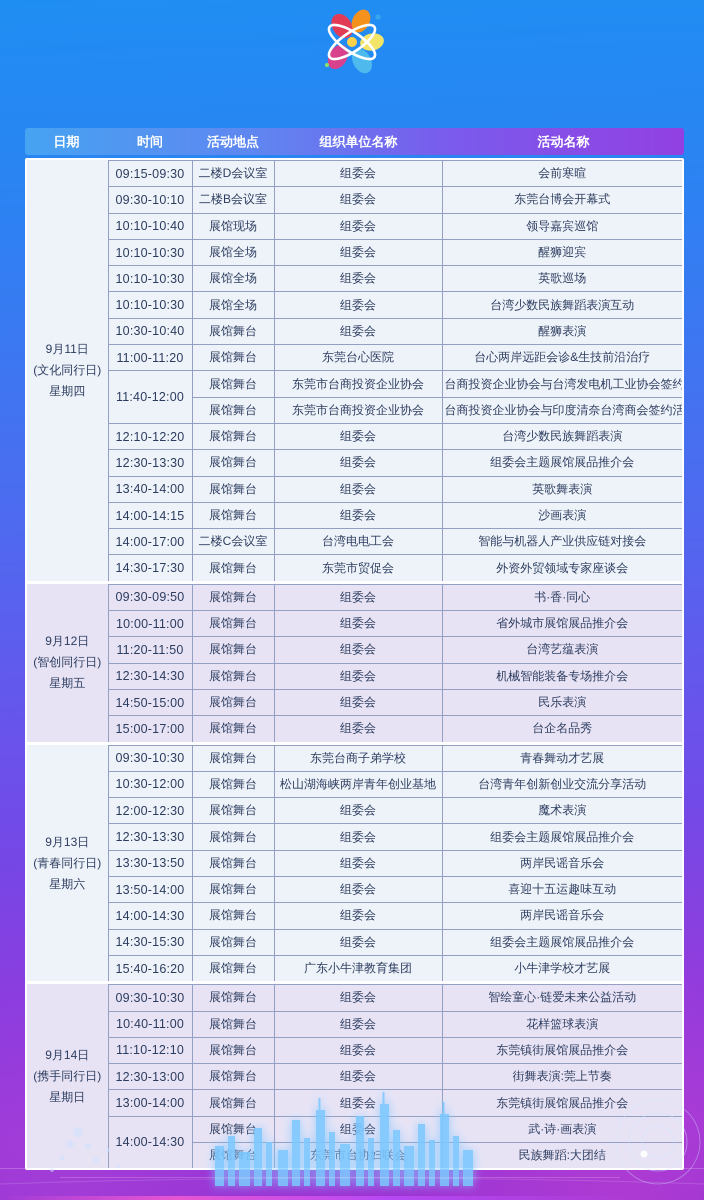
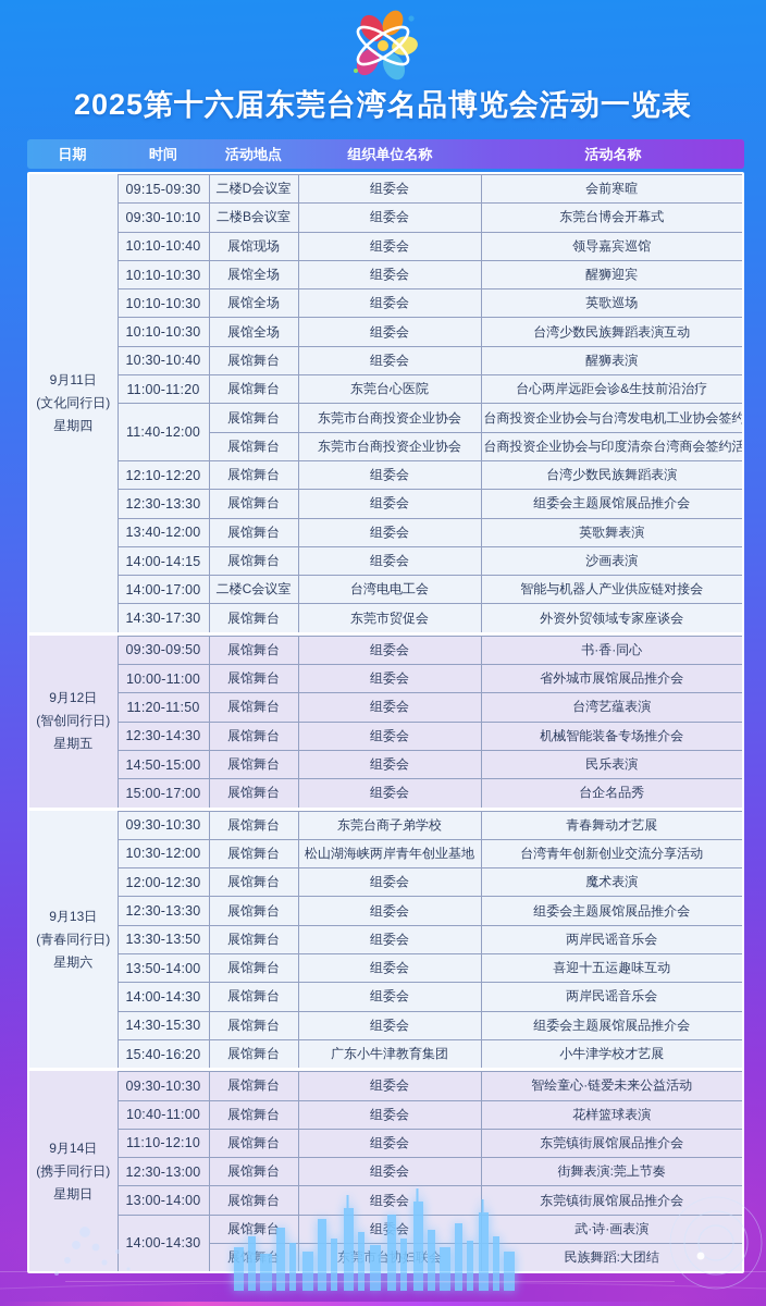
+ 2025第十六届东莞台湾名品博览会活动一览表
  日期
  时间
  活动地点
  组织单位名称
  活动名称
  9月11日(文化同行日)星期四	09:15-09:30	二楼D会议室	组委会	会前寒暄
  09:30-10:10	二楼B会议室	组委会	东莞台博会开幕式
  10:10-10:40	展馆现场	组委会	领导嘉宾巡馆
  10:10-10:30	展馆全场	组委会	醒狮迎宾
  10:10-10:30	展馆全场	组委会	英歌巡场
  10:10-10:30	展馆全场	组委会	台湾少数民族舞蹈表演互动
  10:30-10:40	展馆舞台	组委会	醒狮表演
  11:00-11:20	展馆舞台	东莞台心医院	台心两岸远距会诊&生技前沿治疗
  11:40-12:00	展馆舞台	东莞市台商投资企业协会	台商投资企业协会与台湾发电机工业协会签约
  展馆舞台	东莞市台商投资企业协会	台商投资企业协会与印度清奈台湾商会签约活
  12:10-12:20	展馆舞台	组委会	台湾少数民族舞蹈表演
  12:30-13:30	展馆舞台	组委会	组委会主题展馆展品推介会
- 13:40-14:00	展馆舞台	组委会	英歌舞表演
+ 13:40-12:00	展馆舞台	组委会	英歌舞表演
  14:00-14:15	展馆舞台	组委会	沙画表演
  14:00-17:00	二楼C会议室	台湾电电工会	智能与机器人产业供应链对接会
  14:30-17:30	展馆舞台	东莞市贸促会	外资外贸领域专家座谈会
  9月12日(智创同行日)星期五	09:30-09:50	展馆舞台	组委会	书·香·同心
  10:00-11:00	展馆舞台	组委会	省外城市展馆展品推介会
  11:20-11:50	展馆舞台	组委会	台湾艺蕴表演
  12:30-14:30	展馆舞台	组委会	机械智能装备专场推介会
  14:50-15:00	展馆舞台	组委会	民乐表演
  15:00-17:00	展馆舞台	组委会	台企名品秀
  9月13日(青春同行日)星期六	09:30-10:30	展馆舞台	东莞台商子弟学校	青春舞动才艺展
  10:30-12:00	展馆舞台	松山湖海峡两岸青年创业基地	台湾青年创新创业交流分享活动
  12:00-12:30	展馆舞台	组委会	魔术表演
  12:30-13:30	展馆舞台	组委会	组委会主题展馆展品推介会
  13:30-13:50	展馆舞台	组委会	两岸民谣音乐会
  13:50-14:00	展馆舞台	组委会	喜迎十五运趣味互动
  14:00-14:30	展馆舞台	组委会	两岸民谣音乐会
  14:30-15:30	展馆舞台	组委会	组委会主题展馆展品推介会
  15:40-16:20	展馆舞台	广东小牛津教育集团	小牛津学校才艺展
  9月14日(携手同行日)星期日	09:30-10:30	展馆舞台	组委会	智绘童心·链爱未来公益活动
  10:40-11:00	展馆舞台	组委会	花样篮球表演
  11:10-12:10	展馆舞台	组委会	东莞镇街展馆展品推介会
  12:30-13:00	展馆舞台	组委会	街舞表演:莞上节奏
  13:00-14:00	展馆舞台	组委会	东莞镇街展馆展品推介会
  14:00-14:30	展馆舞台	组会	武·诗·画表演
